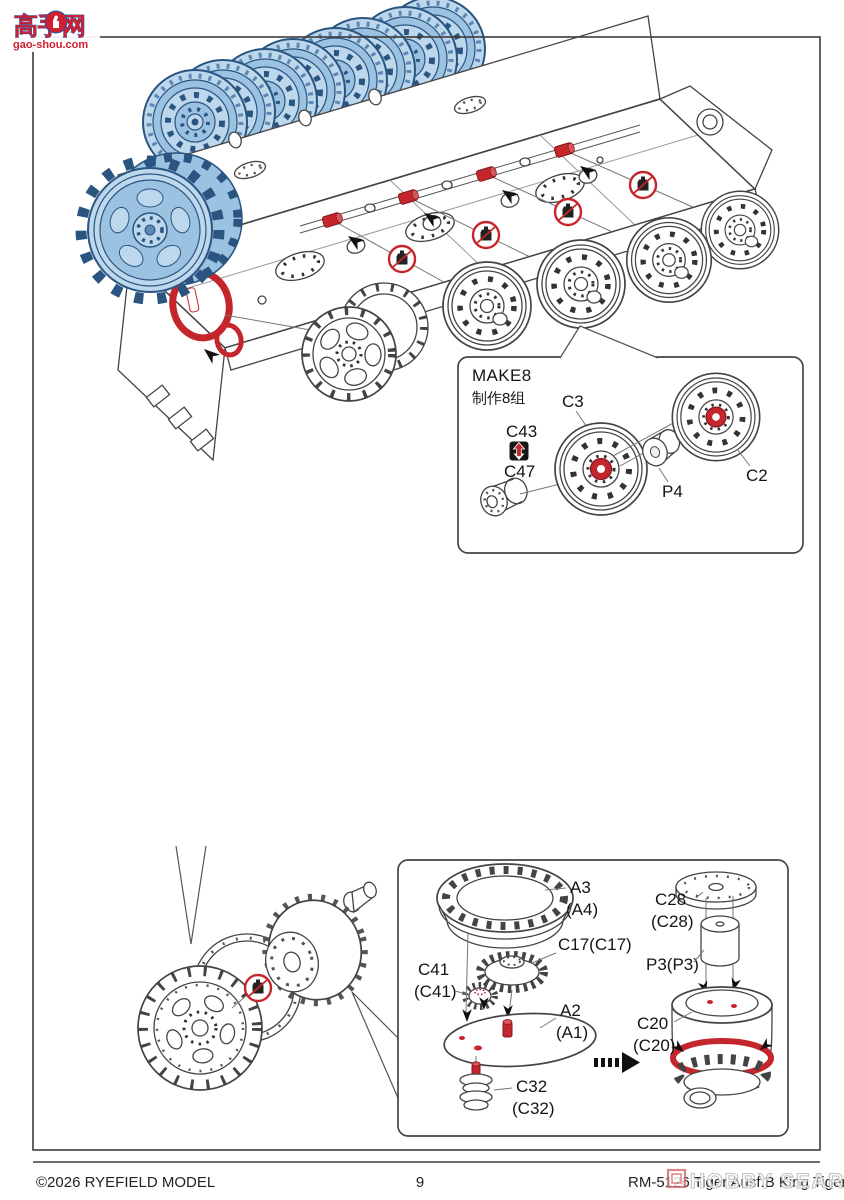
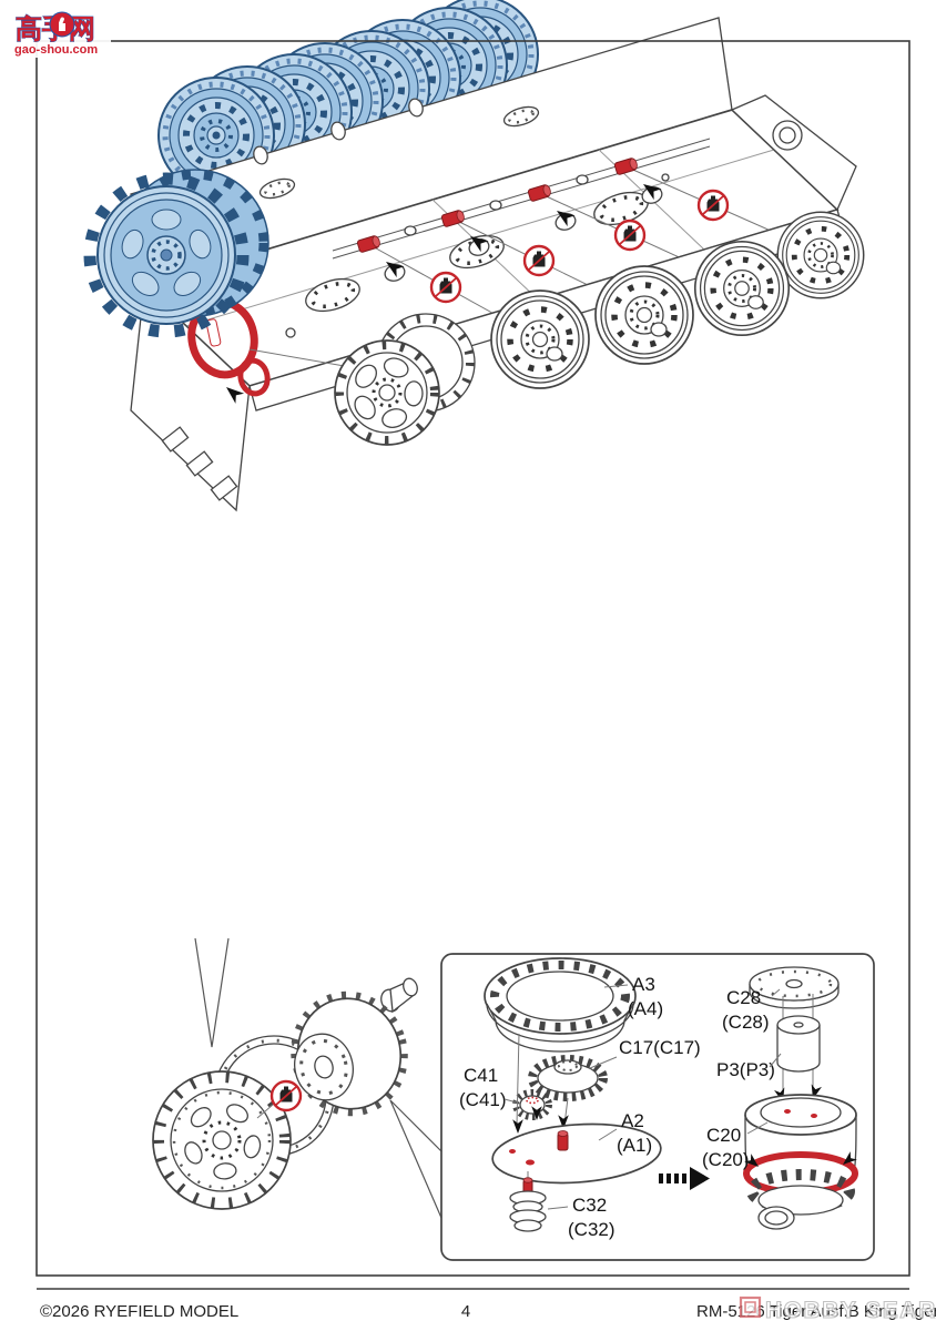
- MAKE8
- 制作8组
- C43
- C47
- C3
- P4
- C2
  A3
  (A4)
  C17(C17)
  C41
  (C41)
  A2
  (A1)
  C32
  (C32)
  C28
  (C28)
  P3(P3)
  C20
  (C20)
  ©2026 RYEFIELD MODEL
- 9
+ 4
  RM-5126 Tiger Ausf.B King Tige
  HOBBY SEAR
  gao-shou.com
